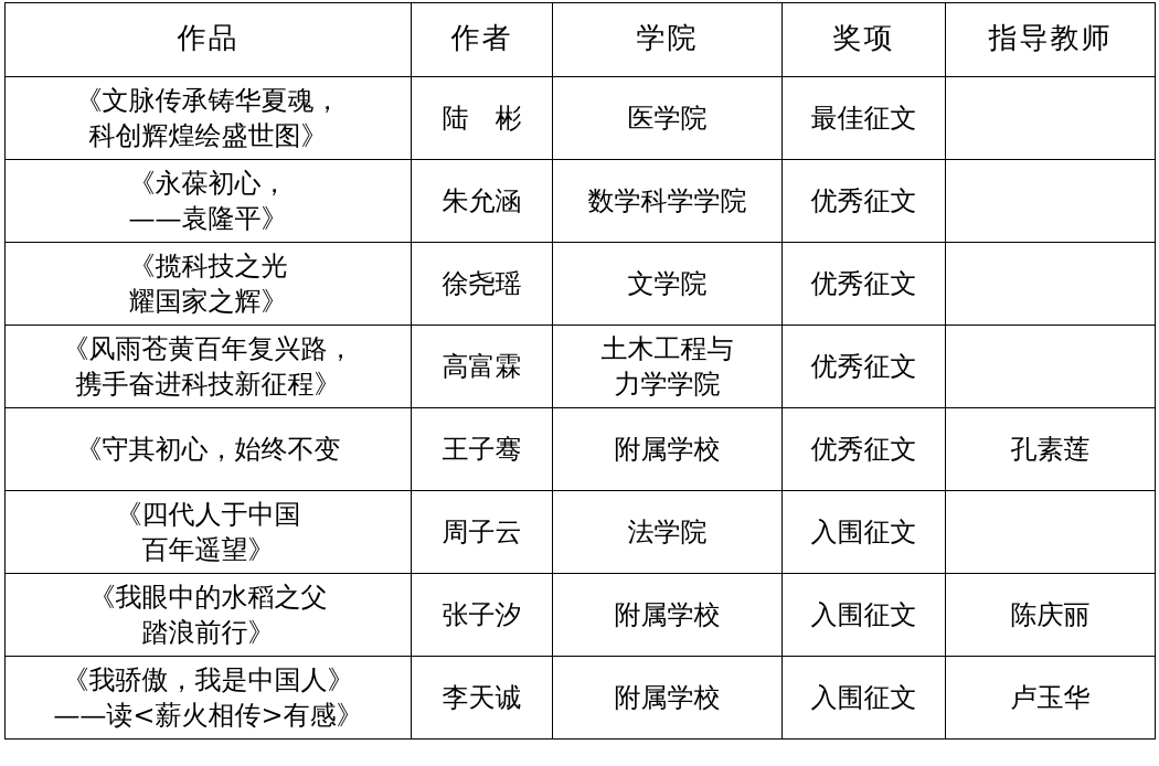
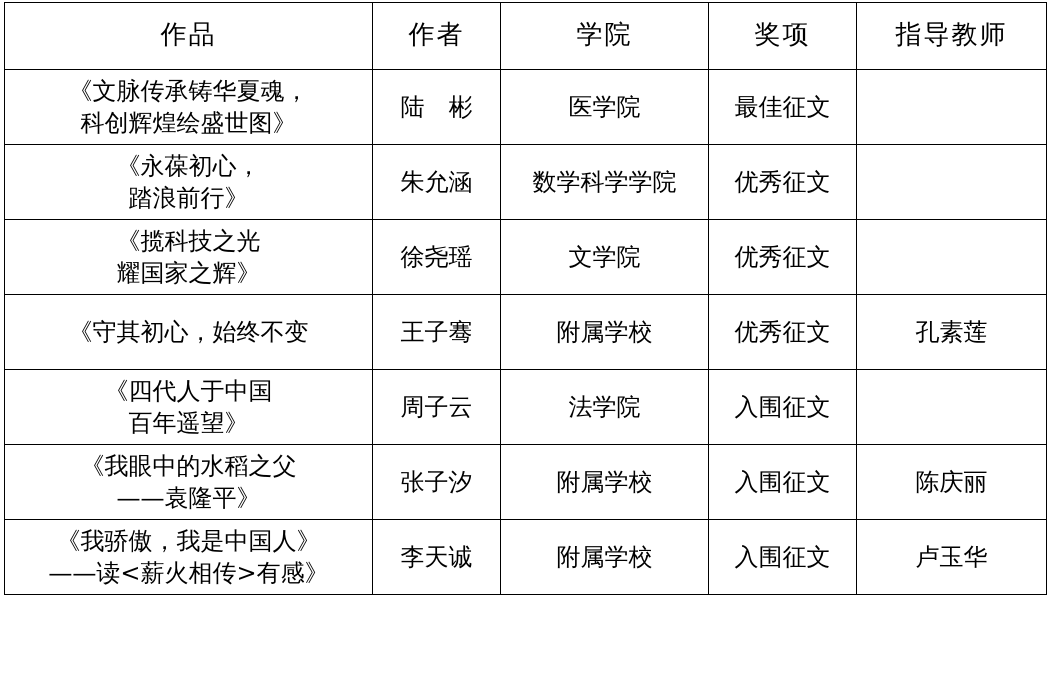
  作品	作者	学院	奖项	指导教师
  《文脉传承铸华夏魂， 科创辉煌绘盛世图》	陆 彬	医学院	最佳征文
- 《永葆初心， ——袁隆平》	朱允涵	数学科学学院	优秀征文
+ 《永葆初心， 踏浪前行》	朱允涵	数学科学学院	优秀征文
  《揽科技之光 耀国家之辉》	徐尧瑶	文学院	优秀征文
- 《风雨苍黄百年复兴路， 携手奋进科技新征程》	高富霖	土木工程与 力学学院	优秀征文
  《守其初心，始终不变	王子骞	附属学校	优秀征文	孔素莲
  《四代人于中国 百年遥望》	周子云	法学院	入围征文
- 《我眼中的水稻之父 踏浪前行》	张子汐	附属学校	入围征文	陈庆丽
+ 《我眼中的水稻之父 ——袁隆平》	张子汐	附属学校	入围征文	陈庆丽
  《我骄傲，我是中国人》 ——读<薪火相传>有感》	李天诚	附属学校	入围征文	卢玉华
